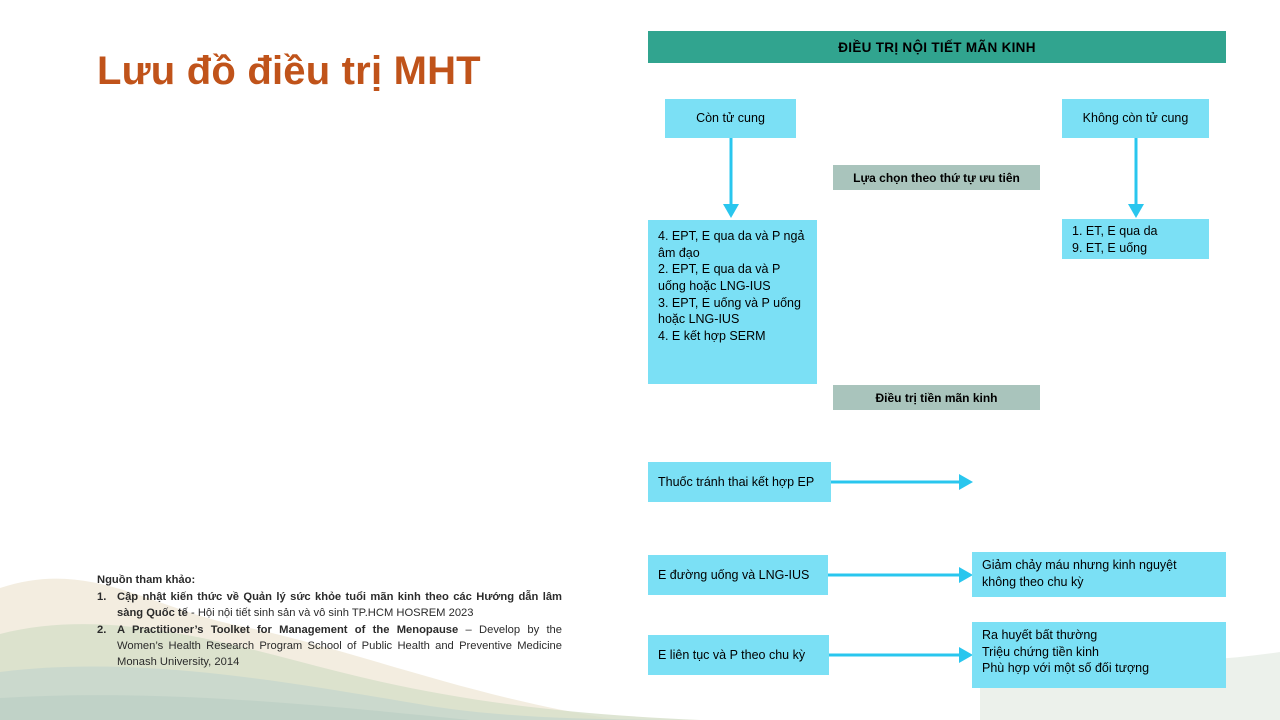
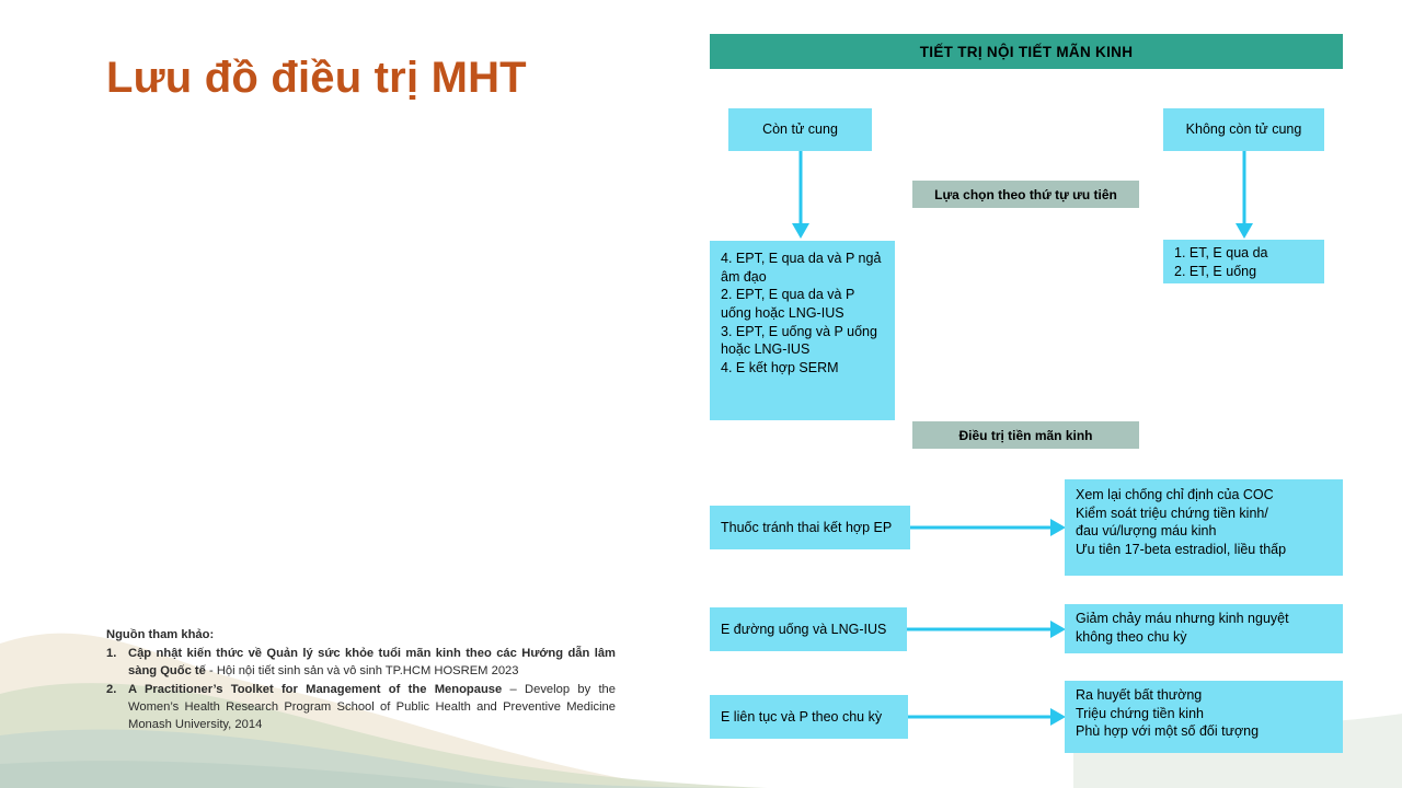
  Lưu đồ điều trị MHT
- ĐIỀU TRỊ NỘI TIẾT MÃN KINH
+ TIẾT TRỊ NỘI TIẾT MÃN KINH
  Còn tử cung
  Không còn tử cung
  Lựa chọn theo thứ tự ưu tiên
  4. EPT, E qua da và P ngả âm đạo
  2. EPT, E qua da và P uống hoặc LNG-IUS
  3. EPT, E uống và P uống hoặc LNG-IUS
  4. E kết hợp SERM
  1. ET, E qua da
- 9. ET, E uống
+ 2. ET, E uống
  Điều trị tiền mãn kinh
  Thuốc tránh thai kết hợp EP
+ Xem lại chống chỉ định của COC
+ Kiểm soát triệu chứng tiền kinh/
+ đau vú/lượng máu kinh
+ Ưu tiên 17-beta estradiol, liều thấp
  E đường uống và LNG-IUS
  Giảm chảy máu nhưng kinh nguyệt
  không theo chu kỳ
  E liên tục và P theo chu kỳ
  Ra huyết bất thường
  Triệu chứng tiền kinh
  Phù hợp với một số đối tượng
  Nguồn tham khảo:
  1.
  Cập nhật kiến thức về Quản lý sức khỏe tuổi mãn kinh theo các Hướng dẫn lâm sàng Quốc tế - Hội nội tiết sinh sản và vô sinh TP.HCM HOSREM 2023
  2.
  A Practitioner’s Toolket for Management of the Menopause – Develop by the Women’s Health Research Program School of Public Health and Preventive Medicine Monash University, 2014
